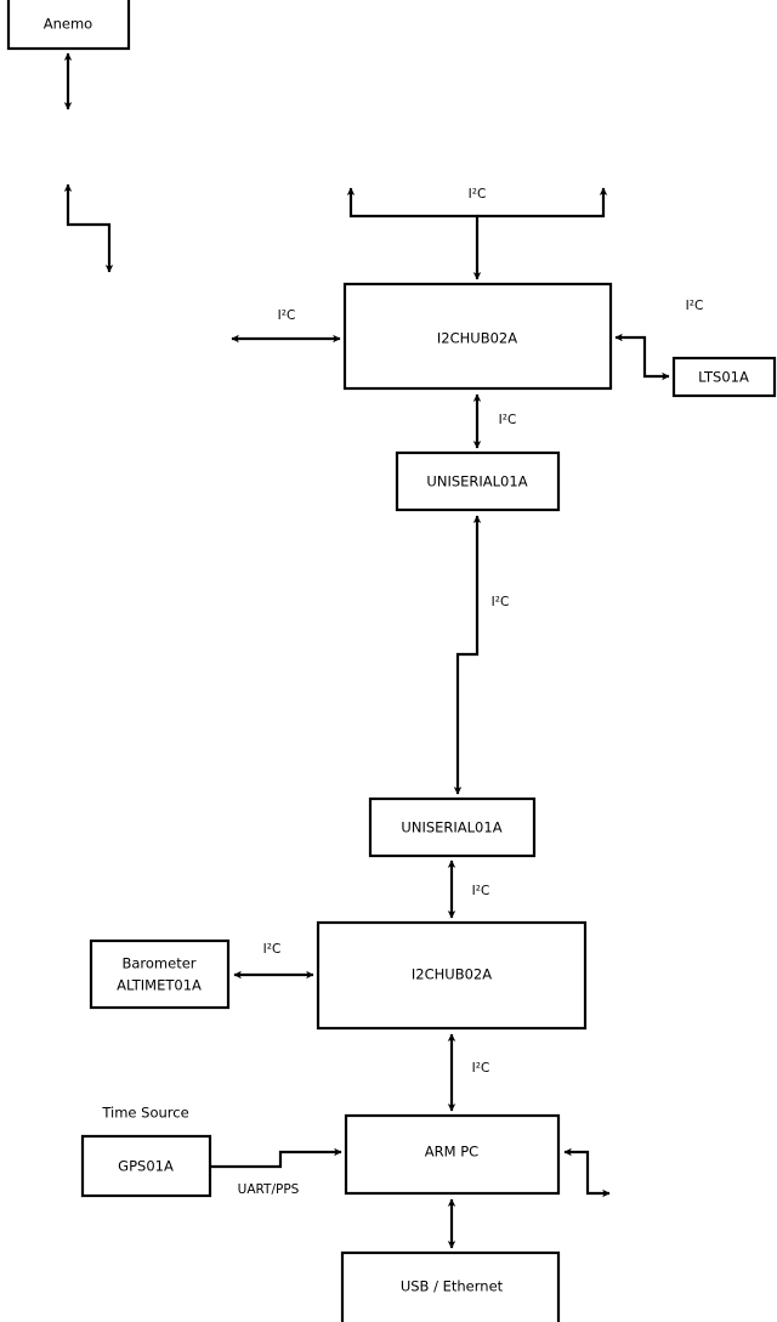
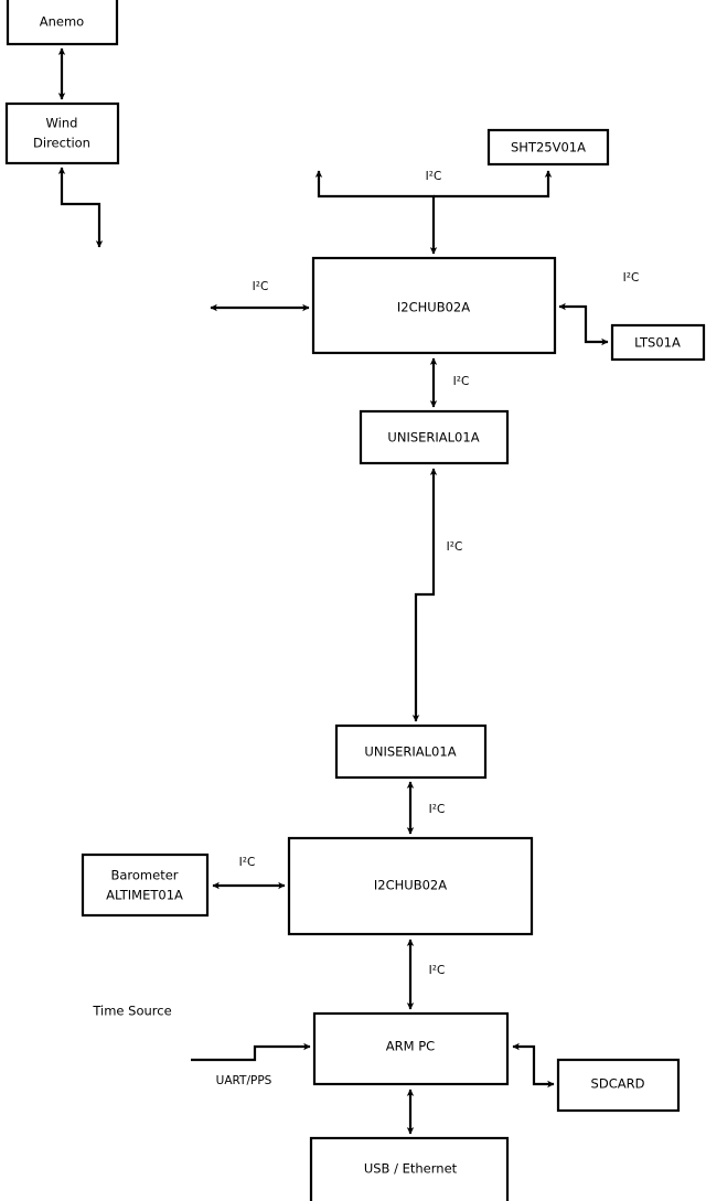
  I²C
  I²C
  I²C
  I²C
  I²C
  I²C
  I²C
  I²C
  UART/PPS
  Anemo
+ Wind
+ Direction
+ SHT25V01A
  I2CHUB02A
  LTS01A
  UNISERIAL01A
  UNISERIAL01A
  I2CHUB02A
  Barometer
  ALTIMET01A
  Time Source
- GPS01A
  ARM PC
+ SDCARD
  USB / Ethernet
